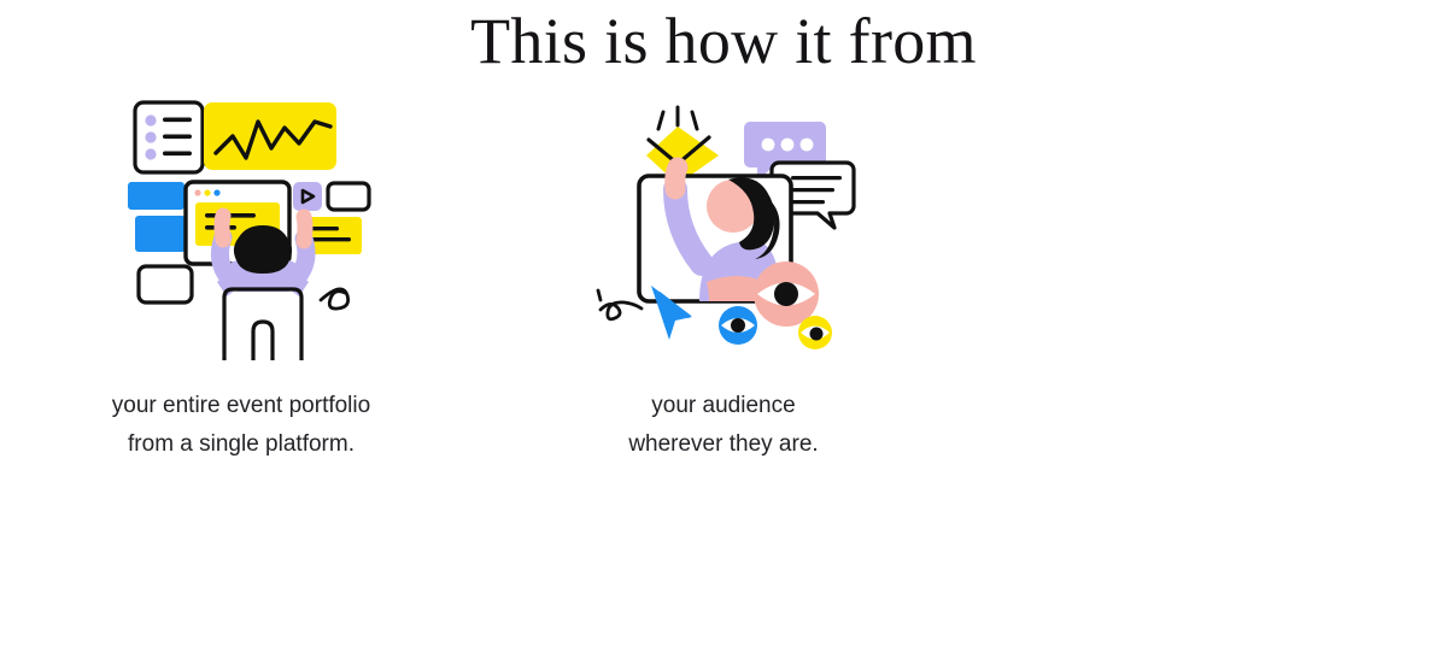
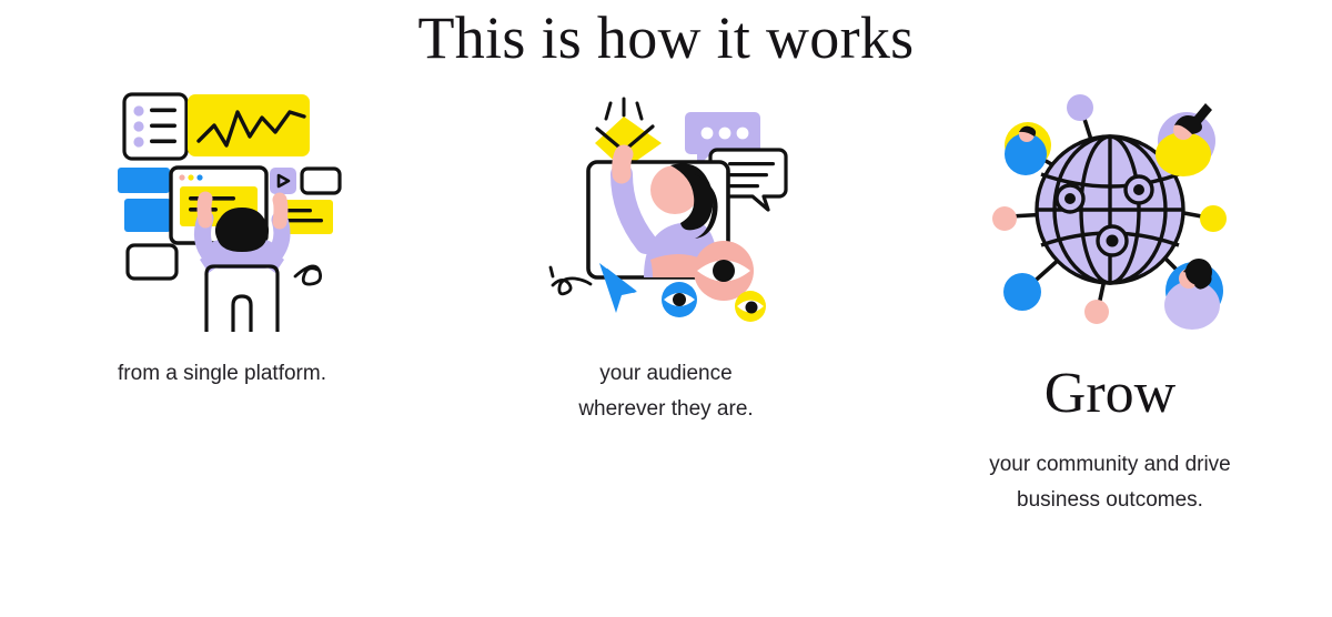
- This is how it from
+ This is how it works
- your entire event portfolio
  from a single platform.
  your audience
  wherever they are.
+ Grow
+ your community and drive
+ business outcomes.
